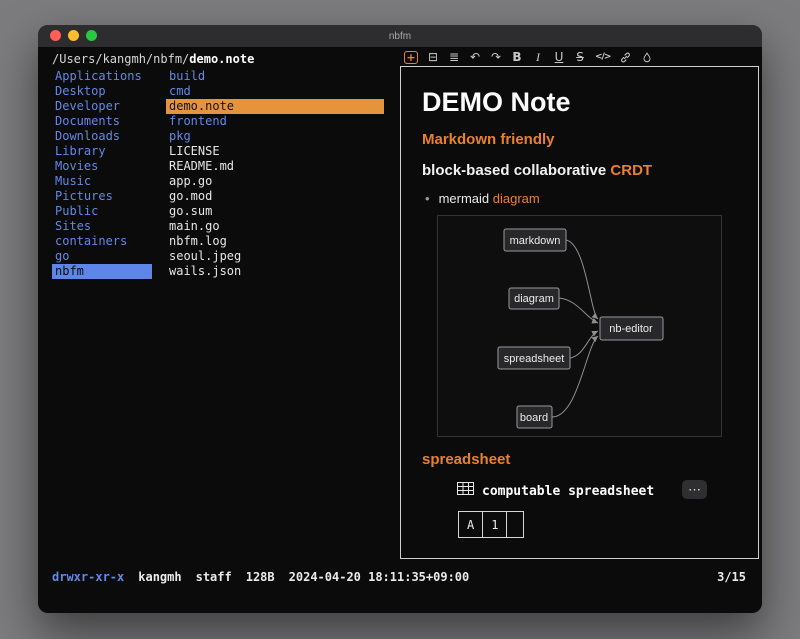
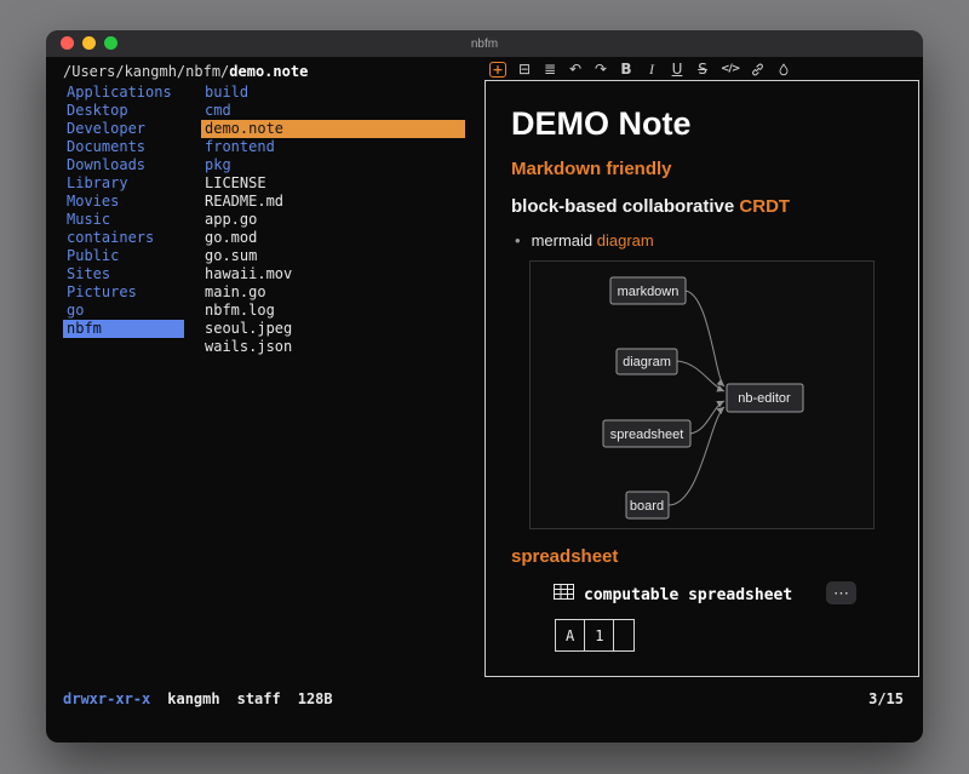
  nbfm
  /Users/kangmh/nbfm/demo.note
  +
  ⊟
  ≣
  ↶
  ↷
  B
  I
  U
  S
  </>
  Applications
  Desktop
  Developer
  Documents
  Downloads
  Library
  Movies
  Music
- Pictures
+ containers
  Public
  Sites
- containers
+ Pictures
  go
  nbfm
  build
  cmd
  demo.note
  frontend
  pkg
  LICENSE
  README.md
  app.go
  go.mod
  go.sum
+ hawaii.mov
  main.go
  nbfm.log
  seoul.jpeg
  wails.json
  DEMO Note
  Markdown friendly
  block-based collaborative CRDT
  • mermaid diagram
  markdown
  diagram
  spreadsheet
  board
  nb-editor
  spreadsheet
  computable spreadsheet
  ⋯
  A	1
  drwxr-xr-x
  kangmh
  staff
  128B
- 2024-04-20 18:11:35+09:00
  3/15
